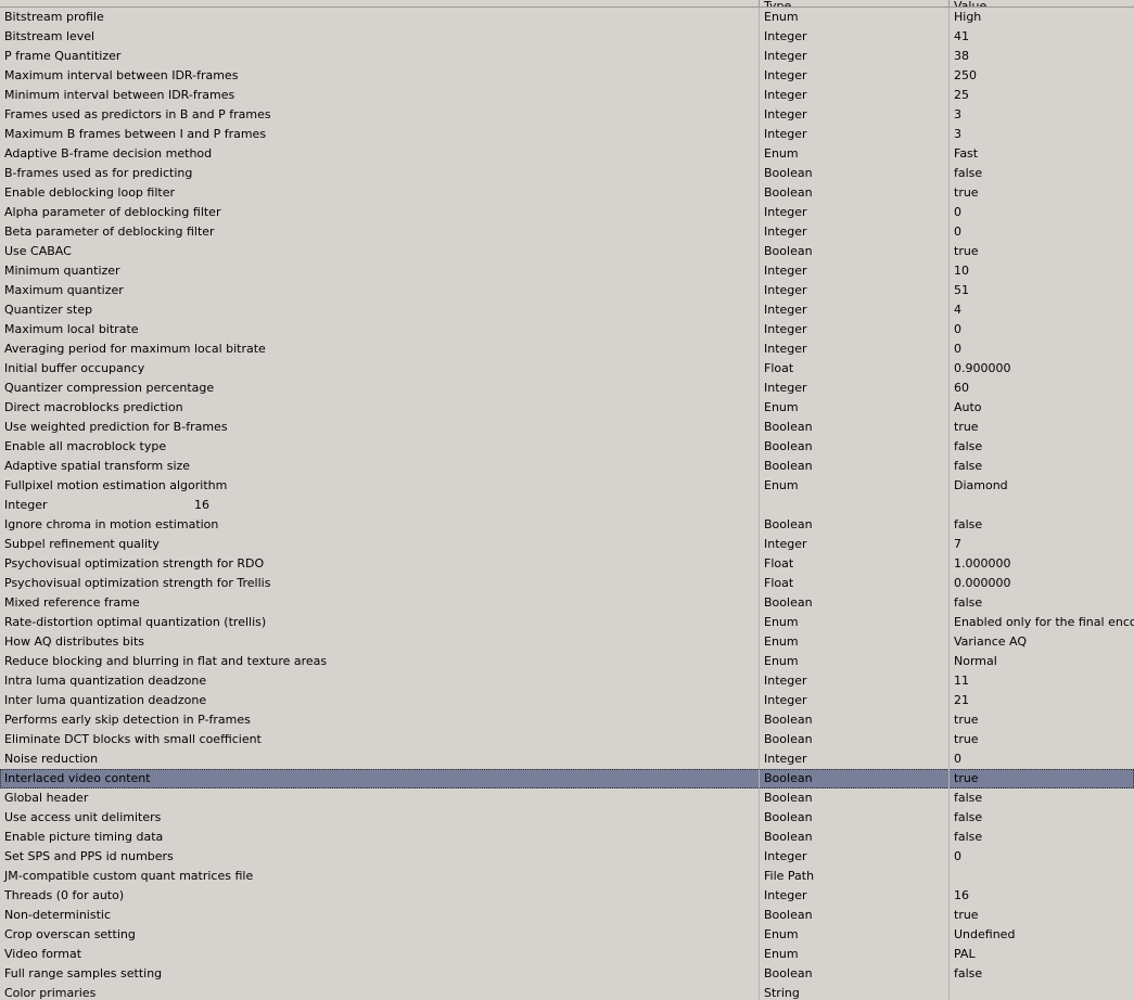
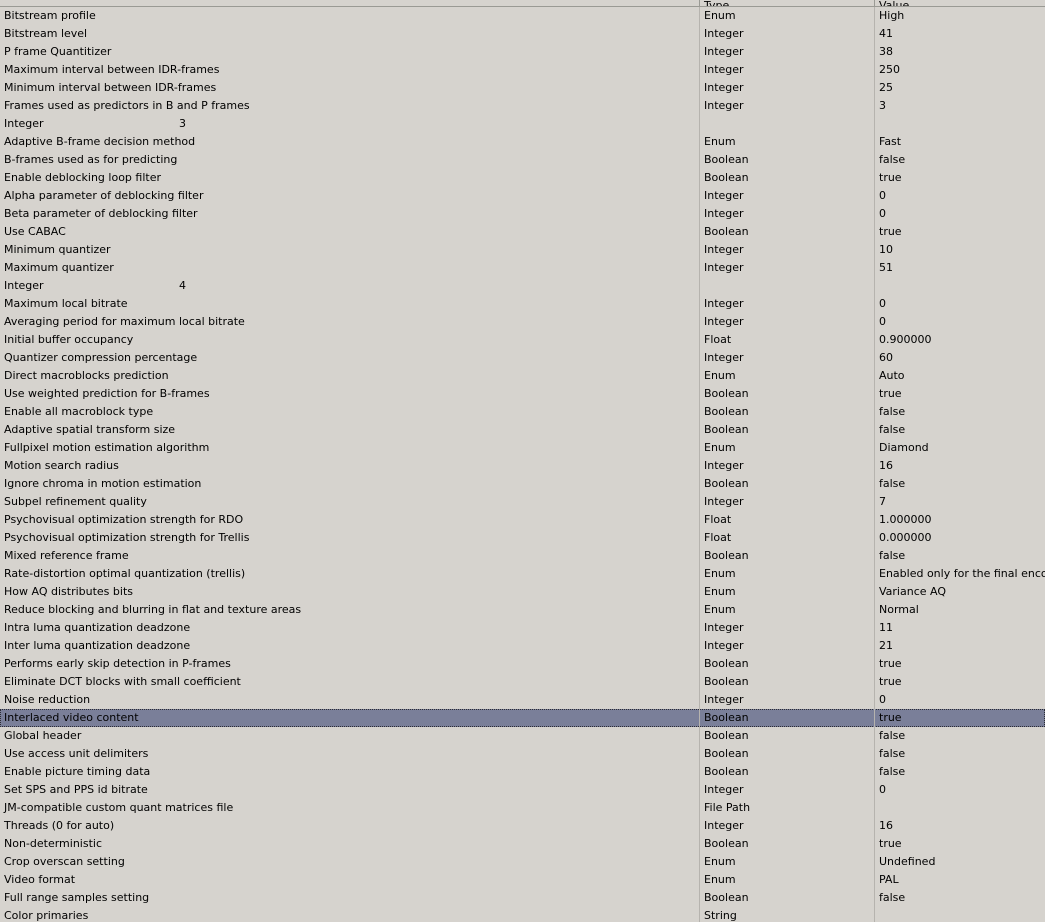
  Type
  Value
  Bitstream profile
  Enum
  High
  Bitstream level
  Integer
  41
  P frame Quantitizer
  Integer
  38
  Maximum interval between IDR-frames
  Integer
  250
  Minimum interval between IDR-frames
  Integer
  25
  Frames used as predictors in B and P frames
  Integer
  3
- Maximum B frames between I and P frames
  Integer
  3
  Adaptive B-frame decision method
  Enum
  Fast
  B-frames used as for predicting
  Boolean
  false
  Enable deblocking loop filter
  Boolean
  true
  Alpha parameter of deblocking filter
  Integer
  0
  Beta parameter of deblocking filter
  Integer
  0
  Use CABAC
  Boolean
  true
  Minimum quantizer
  Integer
  10
  Maximum quantizer
  Integer
  51
- Quantizer step
  Integer
  4
  Maximum local bitrate
  Integer
  0
  Averaging period for maximum local bitrate
  Integer
  0
  Initial buffer occupancy
  Float
  0.900000
  Quantizer compression percentage
  Integer
  60
  Direct macroblocks prediction
  Enum
  Auto
  Use weighted prediction for B-frames
  Boolean
  true
  Enable all macroblock type
  Boolean
  false
  Adaptive spatial transform size
  Boolean
  false
  Fullpixel motion estimation algorithm
  Enum
  Diamond
+ Motion search radius
  Integer
  16
  Ignore chroma in motion estimation
  Boolean
  false
  Subpel refinement quality
  Integer
  7
  Psychovisual optimization strength for RDO
  Float
  1.000000
  Psychovisual optimization strength for Trellis
  Float
  0.000000
  Mixed reference frame
  Boolean
  false
  Rate-distortion optimal quantization (trellis)
  Enum
  Enabled only for the final enco
  How AQ distributes bits
  Enum
  Variance AQ
  Reduce blocking and blurring in flat and texture areas
  Enum
  Normal
  Intra luma quantization deadzone
  Integer
  11
  Inter luma quantization deadzone
  Integer
  21
  Performs early skip detection in P-frames
  Boolean
  true
  Eliminate DCT blocks with small coefficient
  Boolean
  true
  Noise reduction
  Integer
  0
  Interlaced video content
  Boolean
  true
  Global header
  Boolean
  false
  Use access unit delimiters
  Boolean
  false
  Enable picture timing data
  Boolean
  false
- Set SPS and PPS id numbers
+ Set SPS and PPS id bitrate
  Integer
  0
  JM-compatible custom quant matrices file
  File Path
  Threads (0 for auto)
  Integer
  16
  Non-deterministic
  Boolean
  true
  Crop overscan setting
  Enum
  Undefined
  Video format
  Enum
  PAL
  Full range samples setting
  Boolean
  false
  Color primaries
  String
